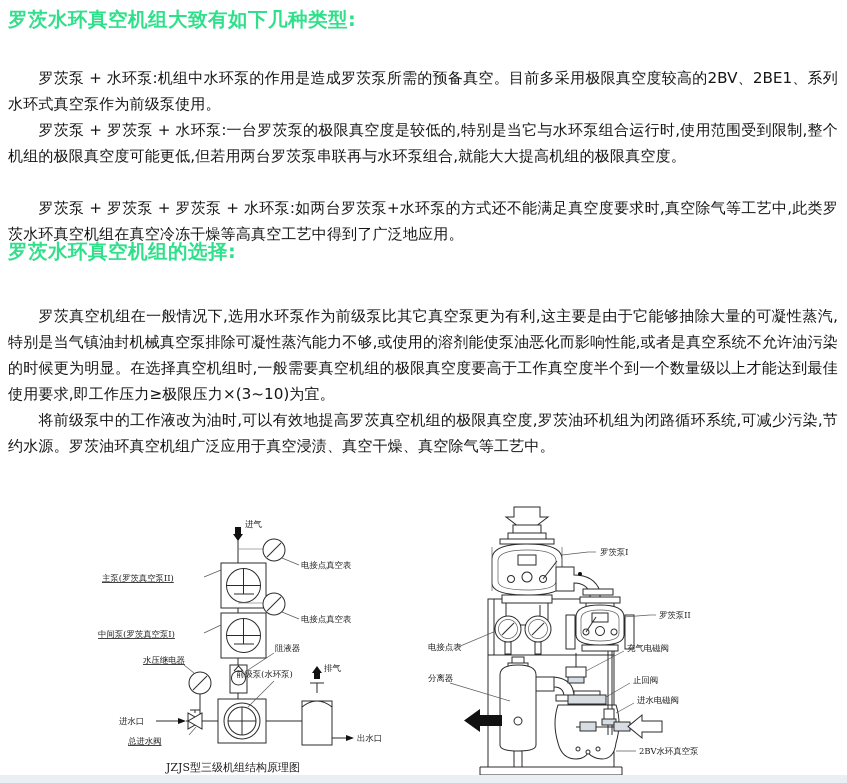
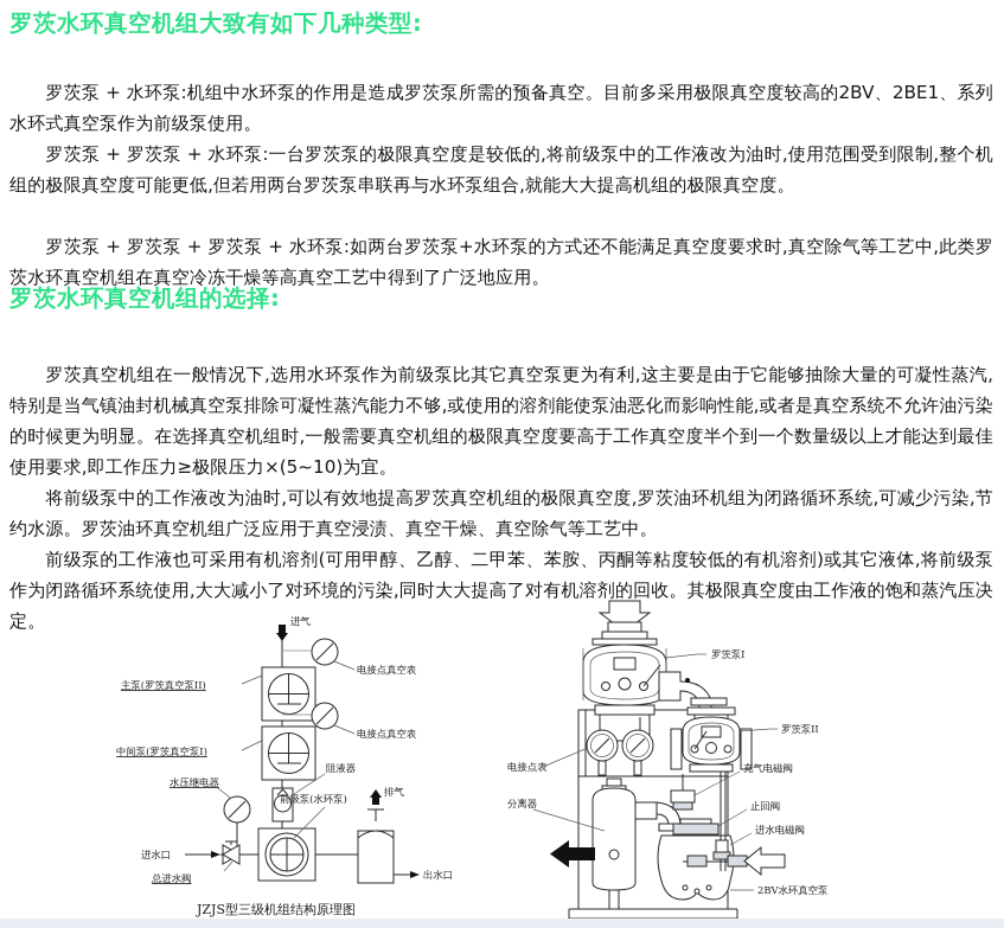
  罗茨水环真空机组大致有如下几种类型:
  罗茨泵 + 水环泵:机组中水环泵的作用是造成罗茨泵所需的预备真空。目前多采用极限真空度较高的2BV、2BE1、系列水环式真空泵作为前级泵使用。
- 罗茨泵 + 罗茨泵 + 水环泵:一台罗茨泵的极限真空度是较低的,特别是当它与水环泵组合运行时,使用范围受到限制,整个机组的极限真空度可能更低,但若用两台罗茨泵串联再与水环泵组合,就能大大提高机组的极限真空度。
+ 罗茨泵 + 罗茨泵 + 水环泵:一台罗茨泵的极限真空度是较低的,将前级泵中的工作液改为油时,使用范围受到限制,整个机组的极限真空度可能更低,但若用两台罗茨泵串联再与水环泵组合,就能大大提高机组的极限真空度。
  罗茨泵 + 罗茨泵 + 罗茨泵 + 水环泵:如两台罗茨泵+水环泵的方式还不能满足真空度要求时,真空除气等工艺中,此类罗茨水环真空机组在真空冷冻干燥等高真空工艺中得到了广泛地应用。
  罗茨水环真空机组的选择:
- 罗茨真空机组在一般情况下,选用水环泵作为前级泵比其它真空泵更为有利,这主要是由于它能够抽除大量的可凝性蒸汽,特别是当气镇油封机械真空泵排除可凝性蒸汽能力不够,或使用的溶剂能使泵油恶化而影响性能,或者是真空系统不允许油污染的时候更为明显。在选择真空机组时,一般需要真空机组的极限真空度要高于工作真空度半个到一个数量级以上才能达到最佳使用要求,即工作压力≥极限压力×(3~10)为宜。
+ 罗茨真空机组在一般情况下,选用水环泵作为前级泵比其它真空泵更为有利,这主要是由于它能够抽除大量的可凝性蒸汽,特别是当气镇油封机械真空泵排除可凝性蒸汽能力不够,或使用的溶剂能使泵油恶化而影响性能,或者是真空系统不允许油污染的时候更为明显。在选择真空机组时,一般需要真空机组的极限真空度要高于工作真空度半个到一个数量级以上才能达到最佳使用要求,即工作压力≥极限压力×(5~10)为宜。
  将前级泵中的工作液改为油时,可以有效地提高罗茨真空机组的极限真空度,罗茨油环机组为闭路循环系统,可减少污染,节约水源。罗茨油环真空机组广泛应用于真空浸渍、真空干燥、真空除气等工艺中。
+ 前级泵的工作液也可采用有机溶剂(可用甲醇、乙醇、二甲苯、苯胺、丙酮等粘度较低的有机溶剂)或其它液体,将前级泵作为闭路循环系统使用,大大减小了对环境的污染,同时大大提高了对有机溶剂的回收。其极限真空度由工作液的饱和蒸汽压决定。
  进气
  主泵(罗茨真空泵II)
  电接点真空表
  中间泵(罗茨真空泵I)
  电接点真空表
  阻液器
  水压继电器
  前级泵(水环泵)
  进水口
  总进水阀
  排气
  出水口
  JZJS型三级机组结构原理图
  罗茨泵I
  罗茨泵II
  电接点表
  分离器
  止回阀
  充气电磁阀
  进水电磁阀
  2BV水环真空泵
